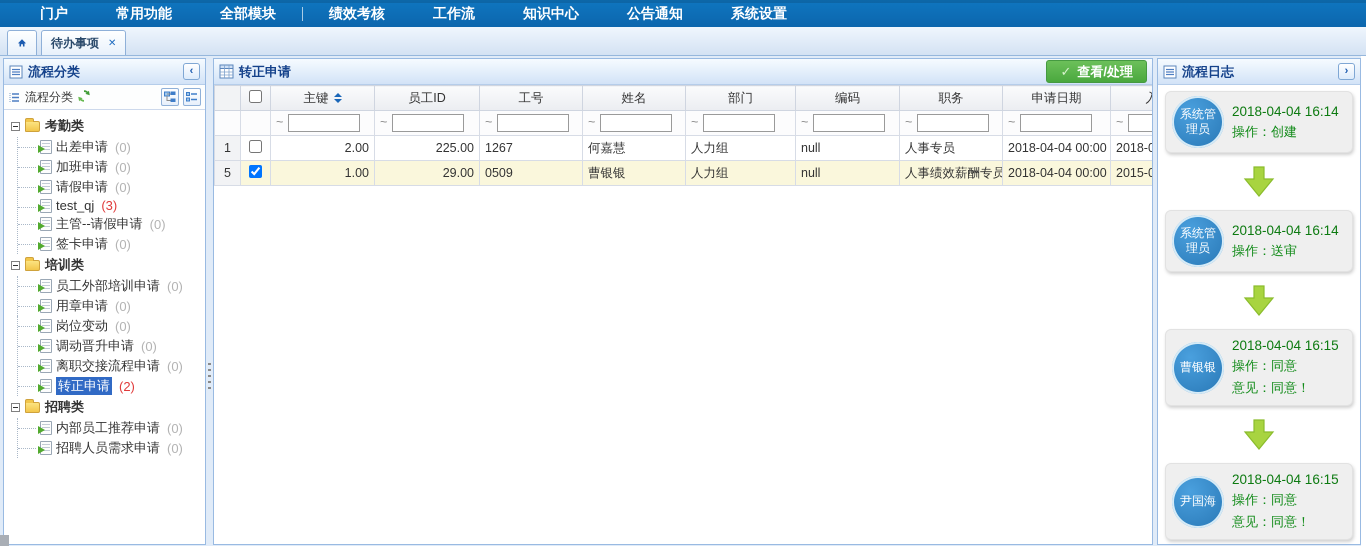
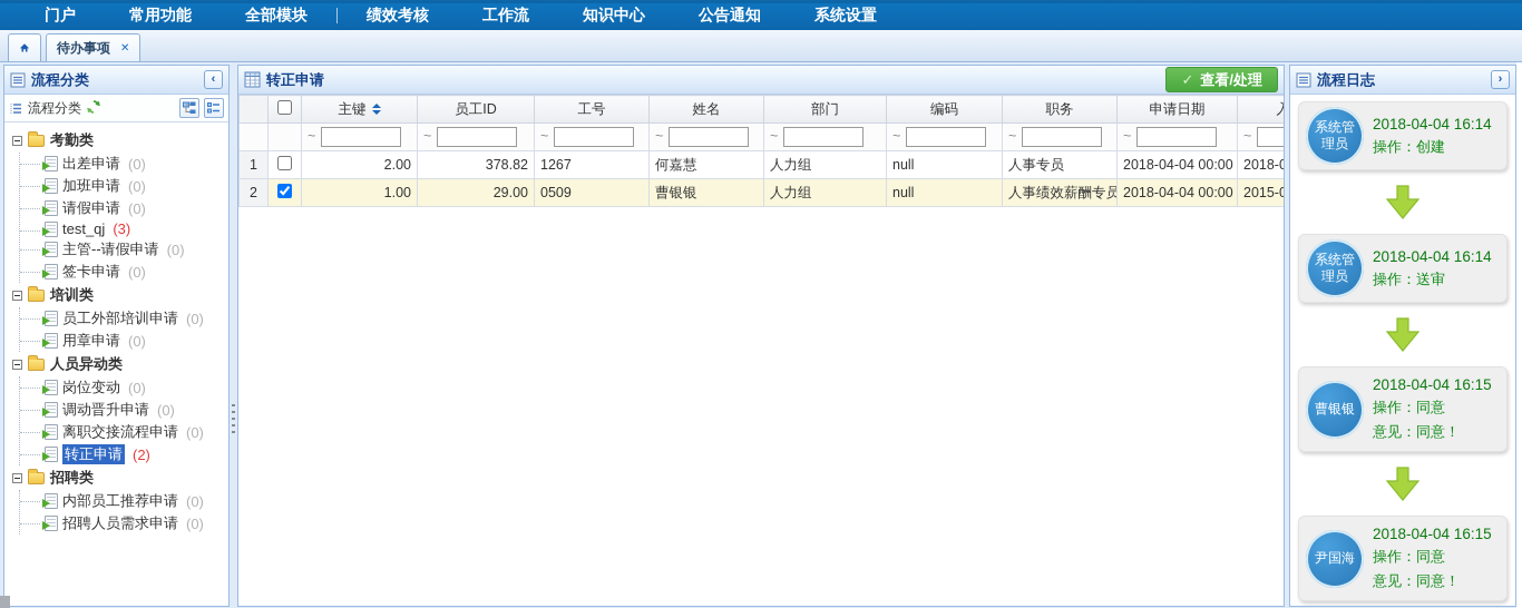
  门户
  常用功能
  全部模块
  绩效考核
  工作流
  知识中心
  公告通知
  系统设置
  待办事项
  ✕
  流程分类
  ‹
  流程分类
  考勤类
  出差申请
  (0)
  加班申请
  (0)
  请假申请
  (0)
  test_qj
  (3)
  主管--请假申请
  (0)
  签卡申请
  (0)
  培训类
  员工外部培训申请
  (0)
  用章申请
  (0)
+ 人员异动类
  岗位变动
  (0)
  调动晋升申请
  (0)
  离职交接流程申请
  (0)
  转正申请
  (2)
  招聘类
  内部员工推荐申请
  (0)
  招聘人员需求申请
  (0)
  转正申请
  ✓
  查看/处理
  		主键	员工ID	工号	姓名	部门	编码	职务	申请日期	入
  		~	~	~	~	~	~	~	~	~
- 1		2.00	225.00	1267	何嘉慧	人力组	null	人事专员	2018-04-04 00:00	2018-0
+ 1		2.00	378.82	1267	何嘉慧	人力组	null	人事专员	2018-04-04 00:00	2018-0
- 5		1.00	29.00	0509	曹银银	人力组	null	人事绩效薪酬专员	2018-04-04 00:00	2015-0
+ 2		1.00	29.00	0509	曹银银	人力组	null	人事绩效薪酬专员	2018-04-04 00:00	2015-0
  流程日志
  ›
  系统管理员
  2018-04-04 16:14
  操作：创建
  系统管理员
  2018-04-04 16:14
  操作：送审
  曹银银
  2018-04-04 16:15
  操作：同意
  意见：同意！
  尹国海
  2018-04-04 16:15
  操作：同意
  意见：同意！
